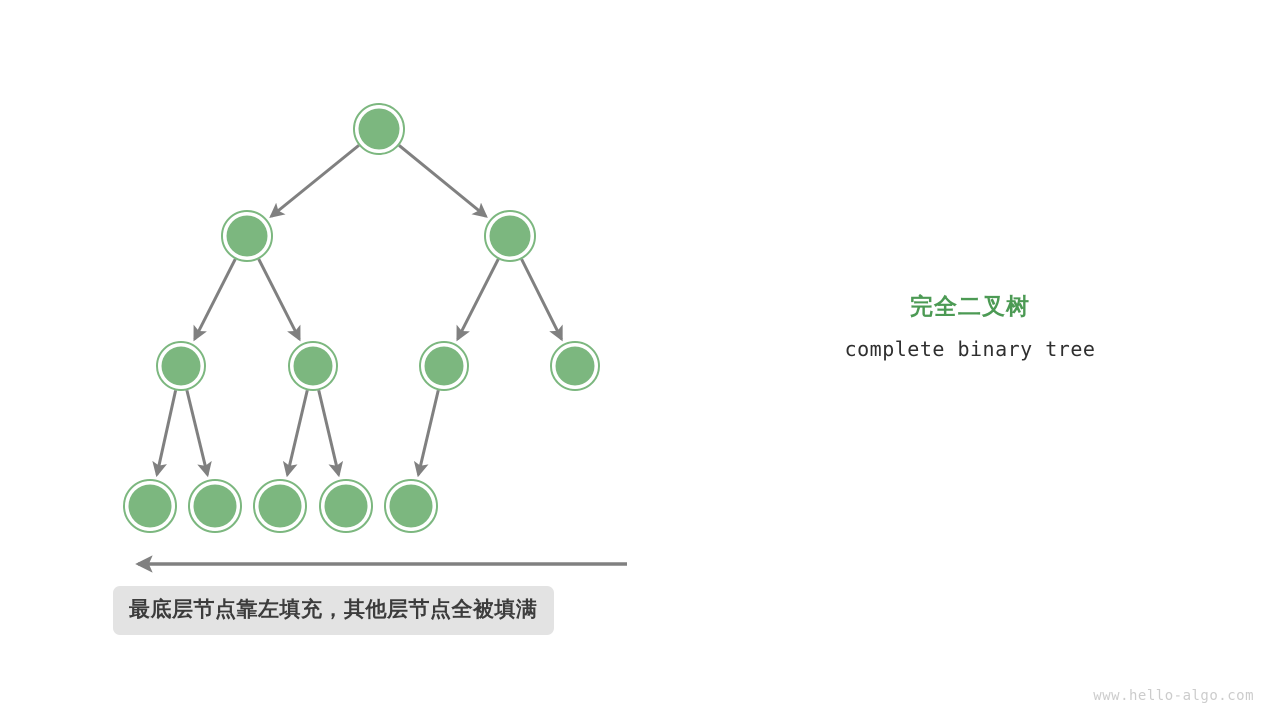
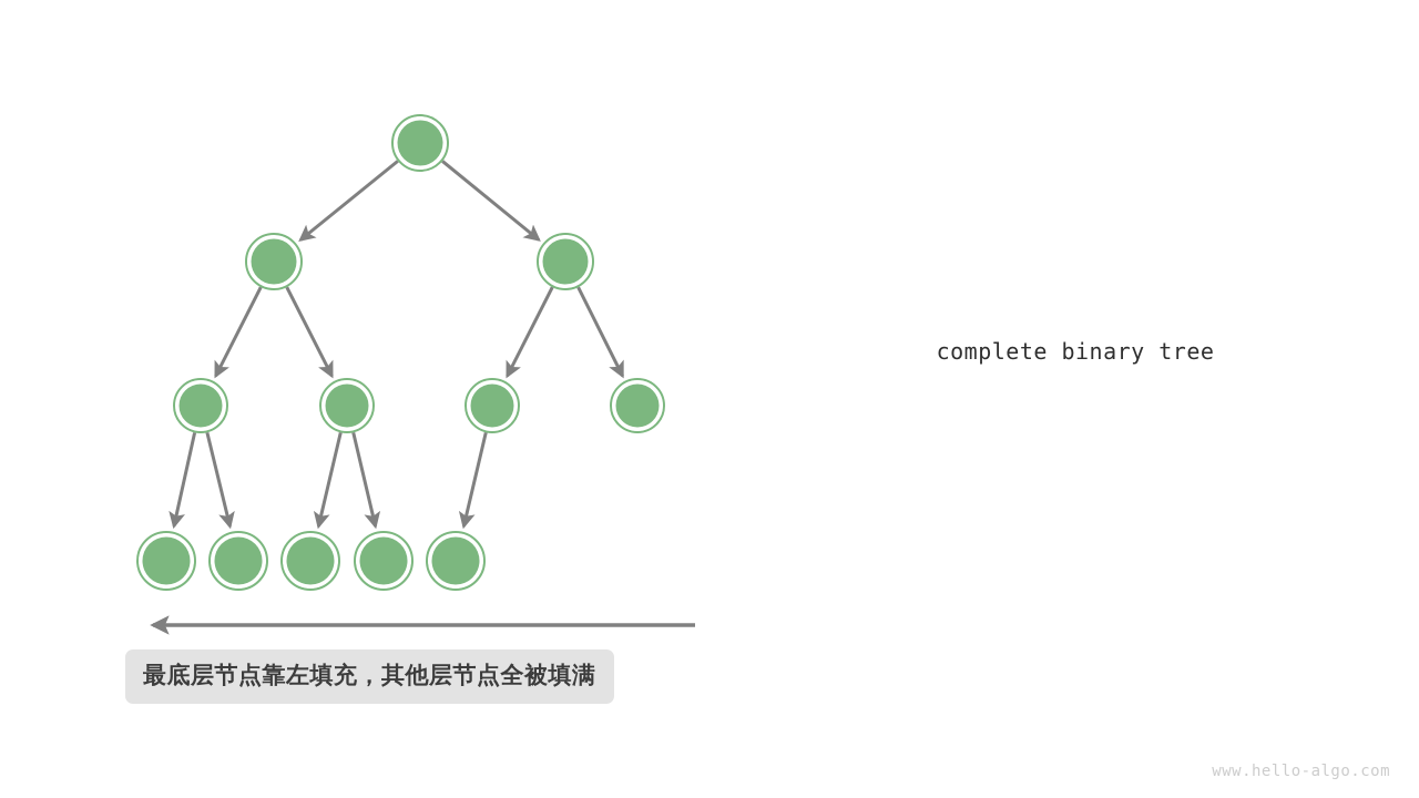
- 完全二叉树
  complete binary tree
  最底层节点靠左填充，其他层节点全被填满
  www.hello-algo.com
